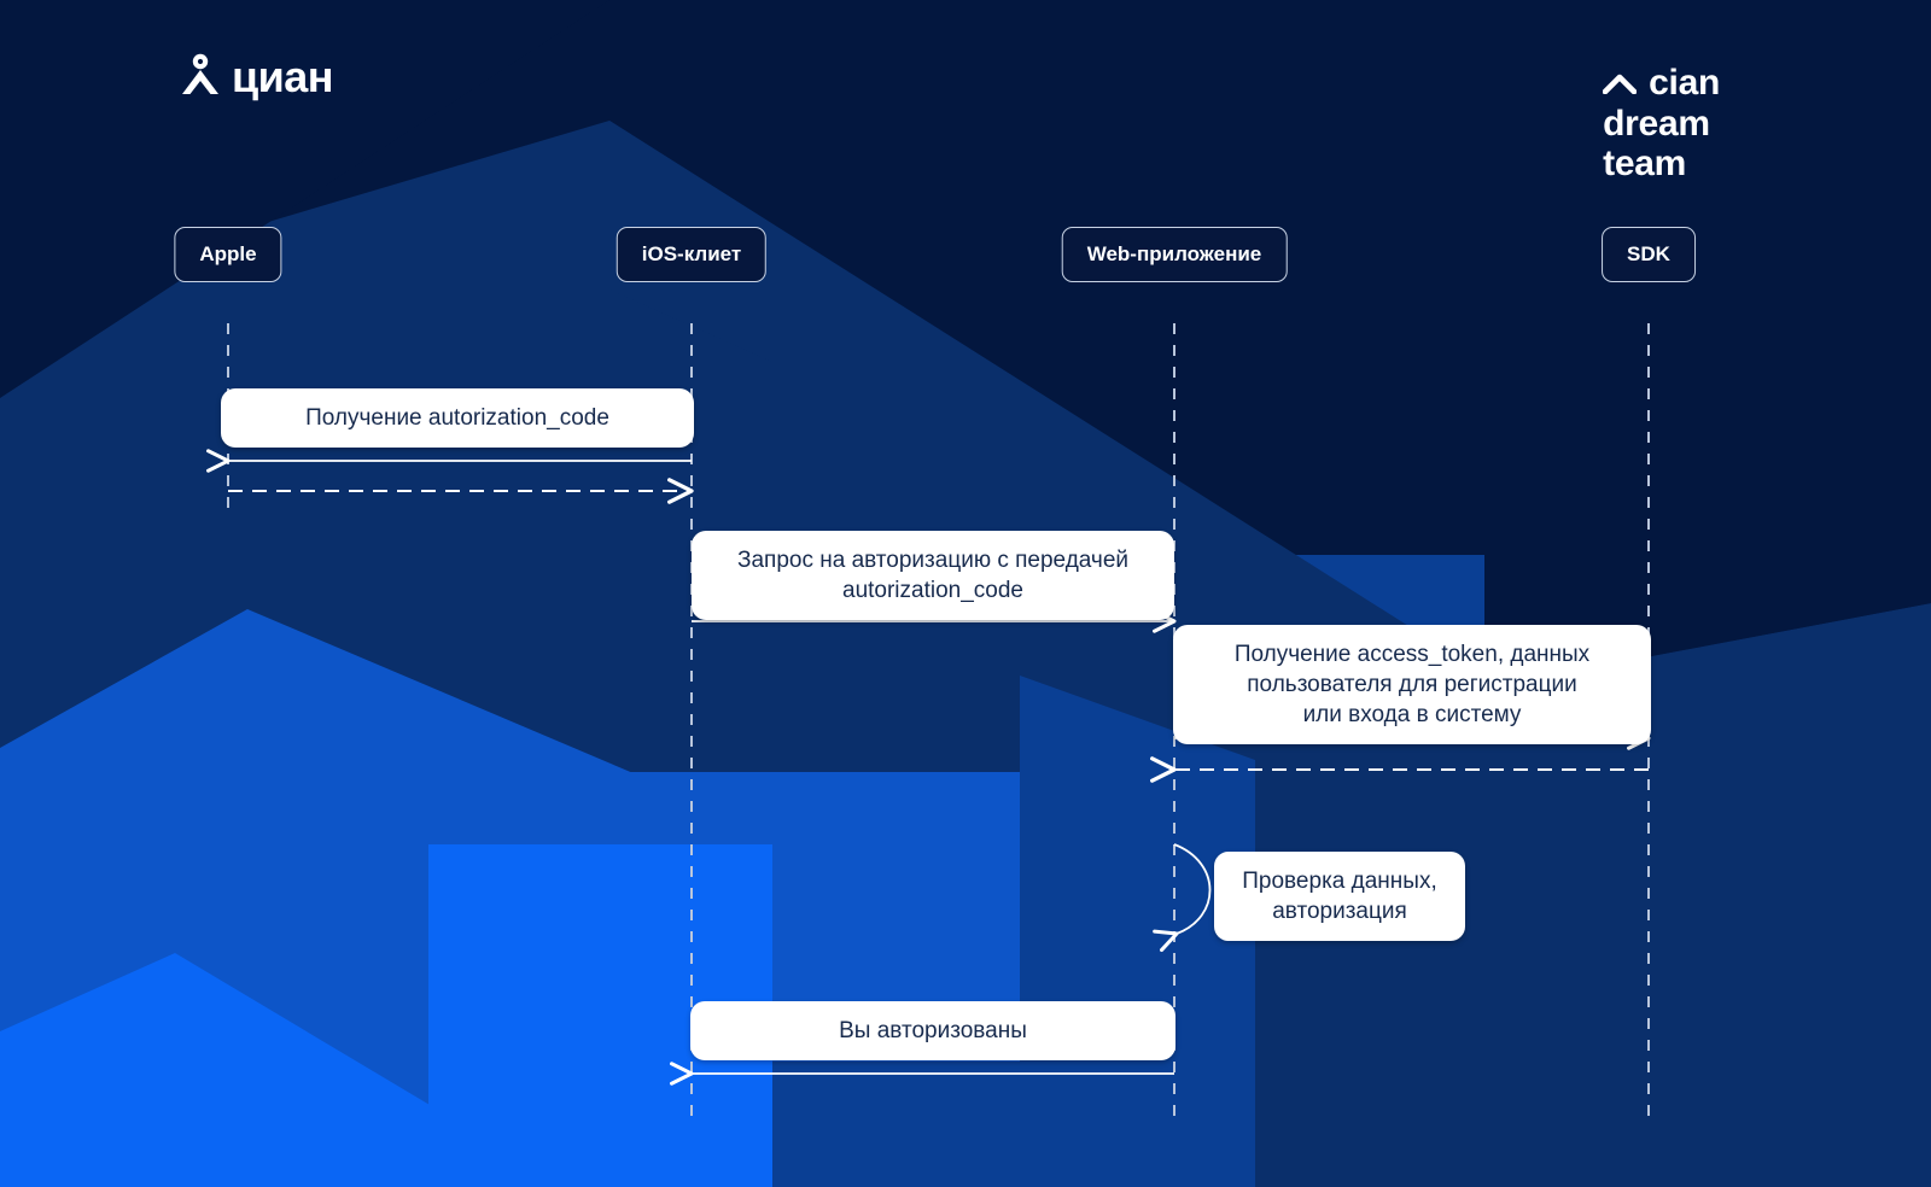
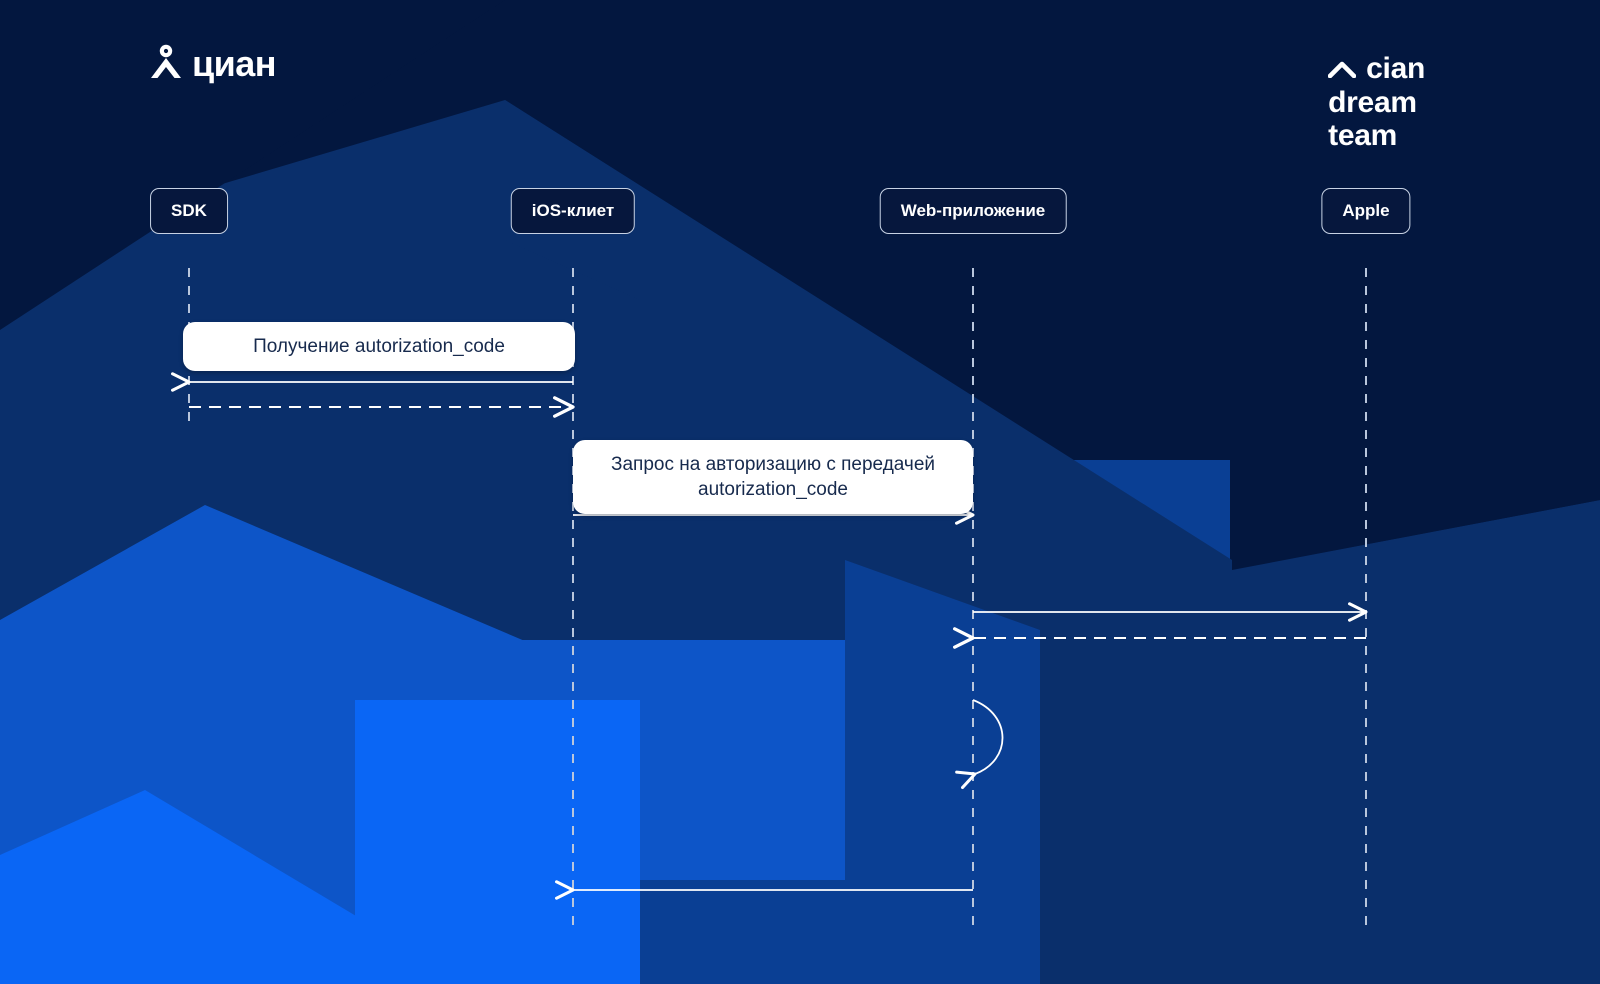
  циан
  cian
  dream
  team
- Apple
+ SDK
  iOS-клиет
  Web-приложение
- SDK
+ Apple
  Получение autorization_code
  Запрос на авторизацию с передачей
  autorization_code
- Получение access_token, данных
- пользователя для регистрации
- или входа в систему
- Проверка данных,
- авторизация
- Вы авторизованы
